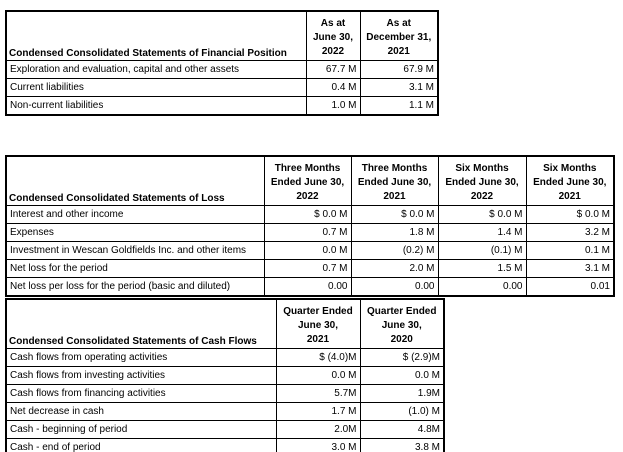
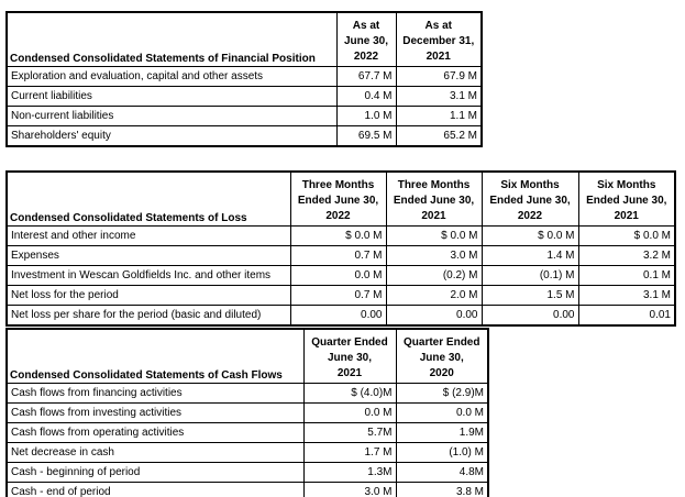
  Condensed Consolidated Statements of Financial Position	As at June 30, 2022	As at December 31, 2021
  Exploration and evaluation, capital and other assets	67.7 M	67.9 M
  Current liabilities	0.4 M	3.1 M
  Non-current liabilities	1.0 M	1.1 M
+ Shareholders' equity	69.5 M	65.2 M
  Condensed Consolidated Statements of Loss	Three Months Ended June 30, 2022	Three Months Ended June 30, 2021	Six Months Ended June 30, 2022	Six Months Ended June 30, 2021
  Interest and other income	$ 0.0 M	$ 0.0 M	$ 0.0 M	$ 0.0 M
- Expenses	0.7 M	1.8 M	1.4 M	3.2 M
+ Expenses	0.7 M	3.0 M	1.4 M	3.2 M
  Investment in Wescan Goldfields Inc. and other items	0.0 M	(0.2) M	(0.1) M	0.1 M
  Net loss for the period	0.7 M	2.0 M	1.5 M	3.1 M
- Net loss per loss for the period (basic and diluted)	0.00	0.00	0.00	0.01
+ Net loss per share for the period (basic and diluted)	0.00	0.00	0.00	0.01
  Condensed Consolidated Statements of Cash Flows	Quarter Ended June 30, 2021	Quarter Ended June 30, 2020
- Cash flows from operating activities	$ (4.0)M	$ (2.9)M
+ Cash flows from financing activities	$ (4.0)M	$ (2.9)M
  Cash flows from investing activities	0.0 M	0.0 M
- Cash flows from financing activities	5.7M	1.9M
+ Cash flows from operating activities	5.7M	1.9M
  Net decrease in cash	1.7 M	(1.0) M
- Cash - beginning of period	2.0M	4.8M
+ Cash - beginning of period	1.3M	4.8M
  Cash - end of period	3.0 M	3.8 M
